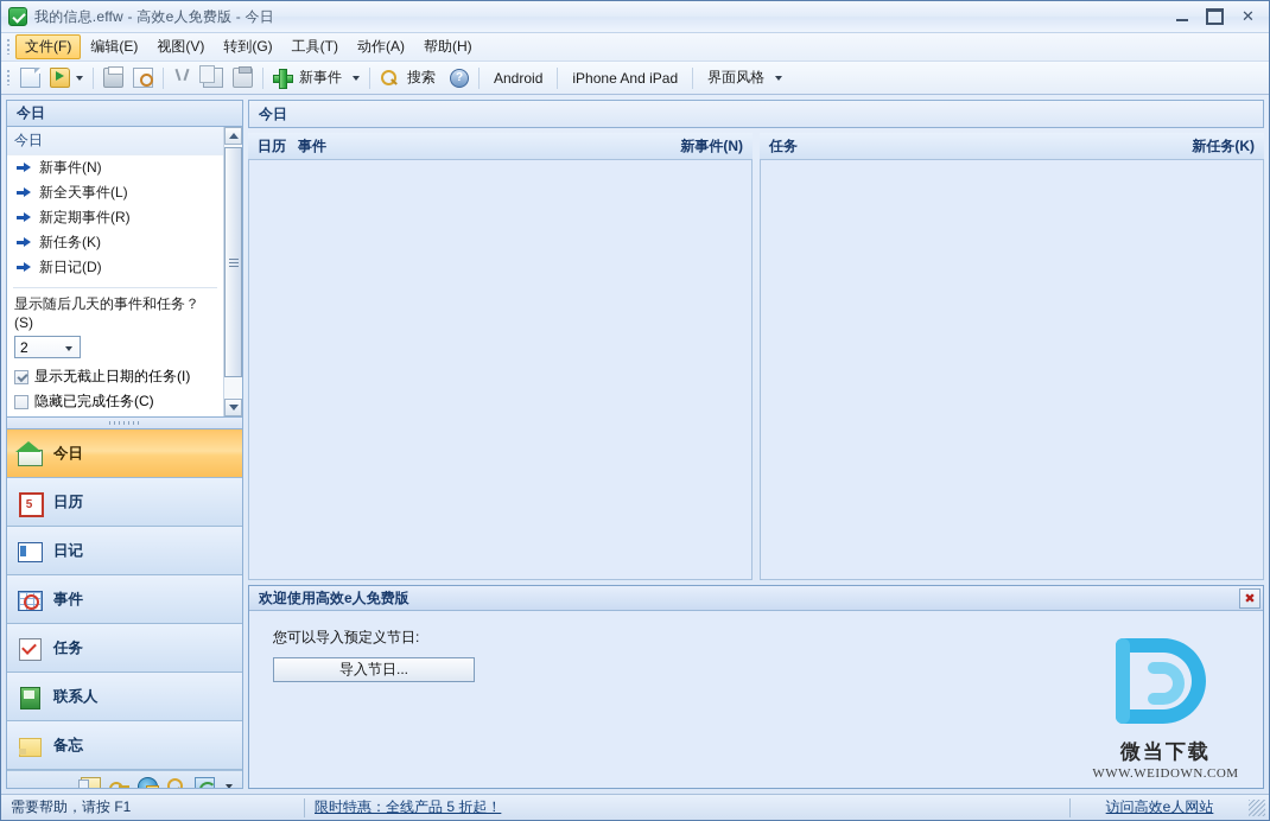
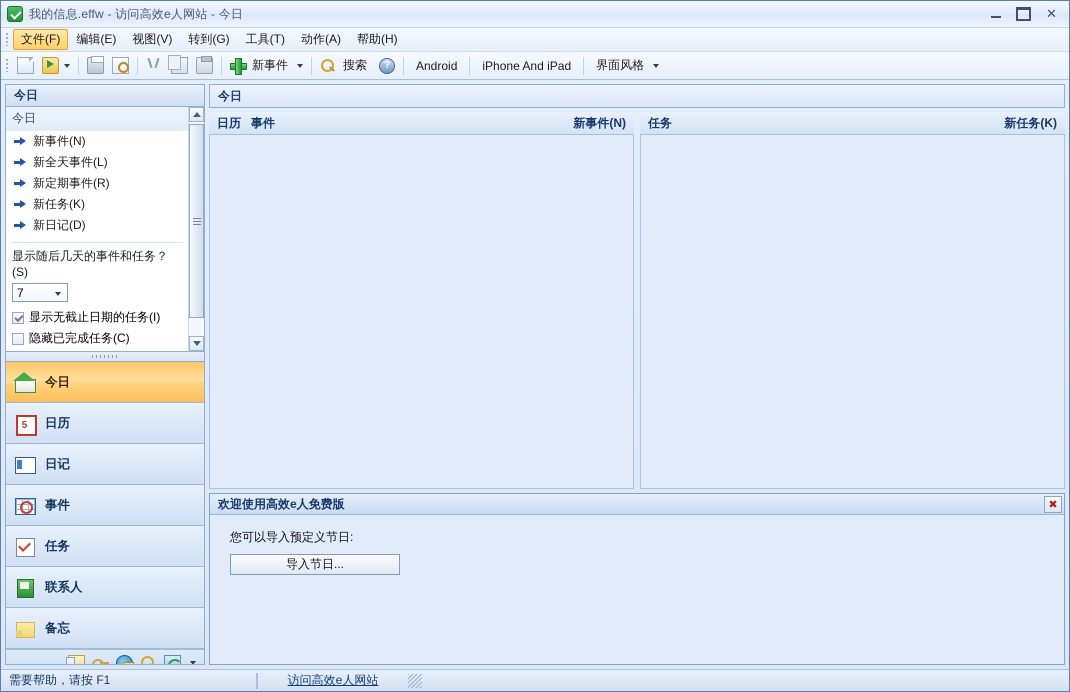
- 我的信息.effw - 高效e人免费版 - 今日
+ 我的信息.effw - 访问高效e人网站 - 今日
  ✕
  文件(F)
  编辑(E)
  视图(V)
  转到(G)
  工具(T)
  动作(A)
  帮助(H)
  新事件
  搜索
  ?
  Android
  iPhone And iPad
  界面风格
  今日
  今日
  新事件(N)
  新全天事件(L)
  新定期事件(R)
  新任务(K)
  新日记(D)
  显示随后几天的事件和任务？(S)
- 2
+ 7
  显示无截止日期的任务(I)
  隐藏已完成任务(C)
  今日
  日历
  日记
  事件
  任务
  联系人
  备忘
  今日
  日历
  事件
  新事件(N)
  任务
  新任务(K)
  欢迎使用高效e人免费版
  ✖
  您可以导入预定义节日:
  导入节日...
- 微当下载
- WWW.WEIDOWN.COM
  需要帮助，请按 F1
- 限时特惠：全线产品 5 折起！
  访问高效e人网站
